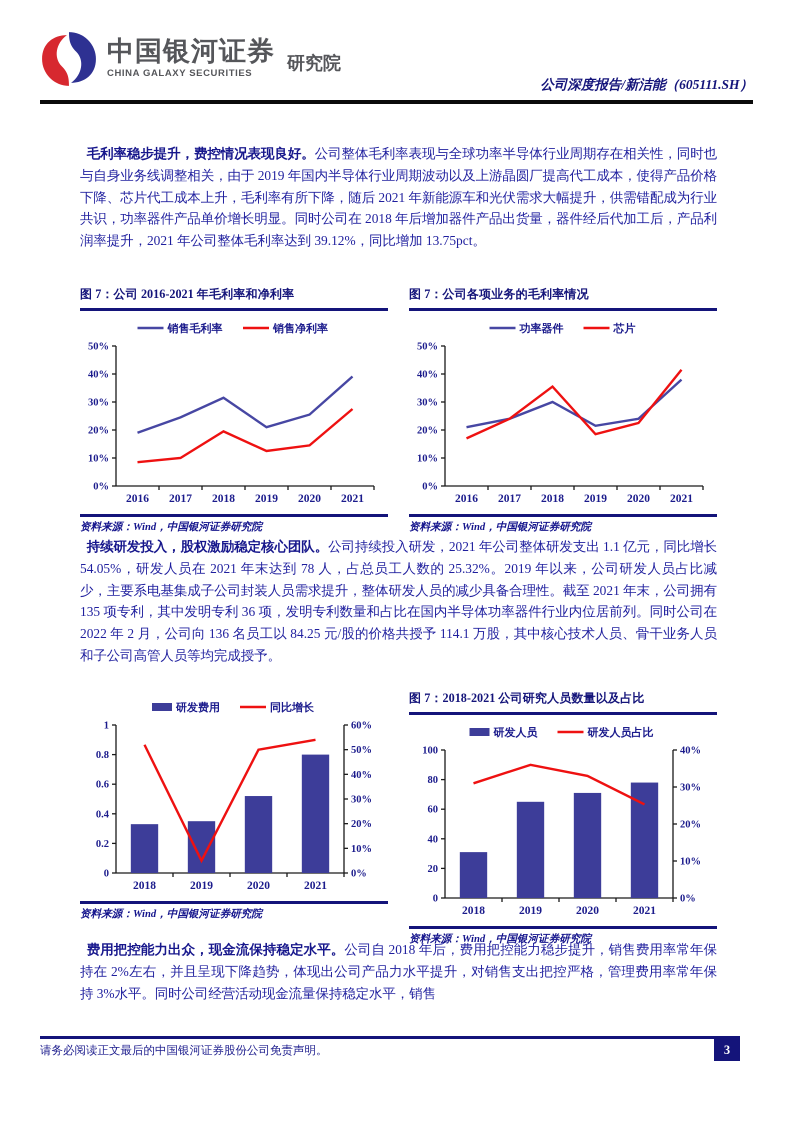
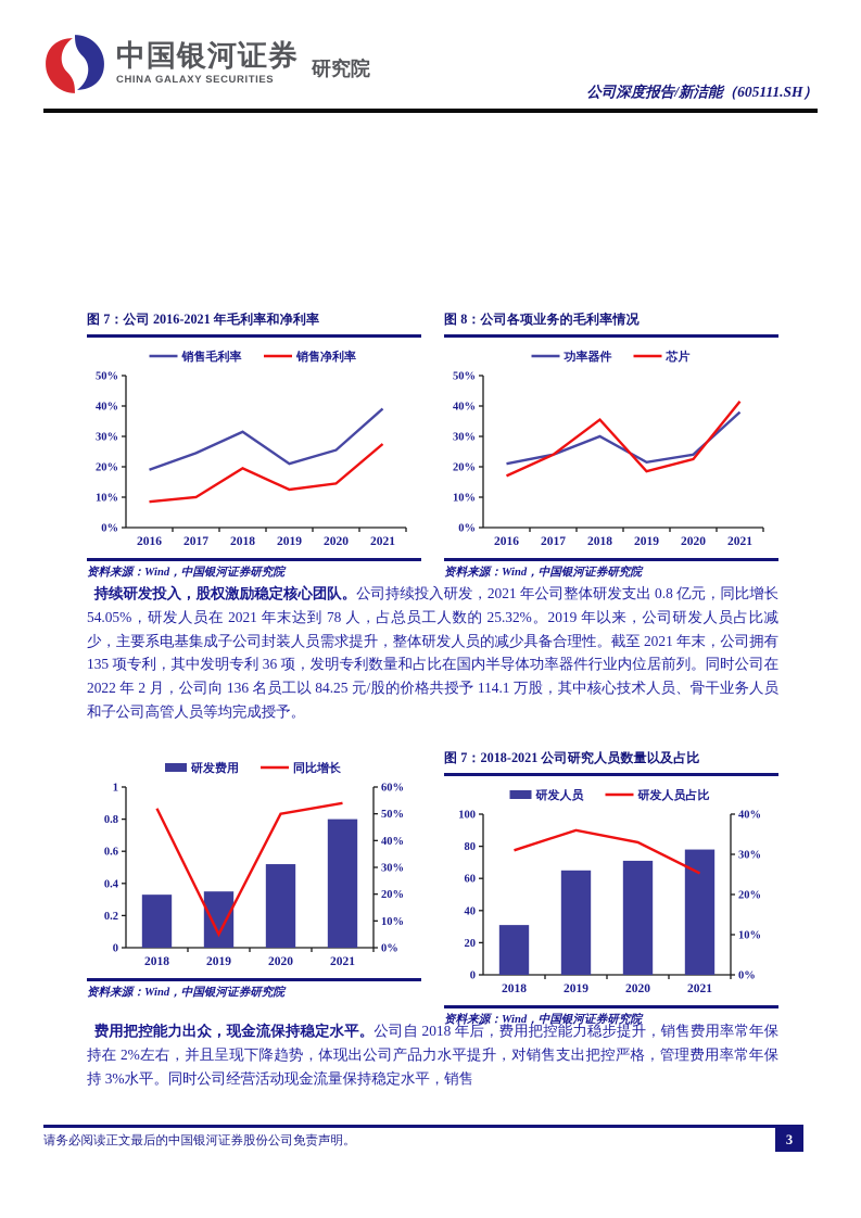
  中国银河证券
  CHINA GALAXY SECURITIES
  研究院
  公司深度报告/新洁能（605111.SH）
- 毛利率稳步提升，费控情况表现良好。公司整体毛利率表现与全球功率半导体行业周期存在相关性，同时也与自身业务线调整相关，由于 2019 年国内半导体行业周期波动以及上游晶圆厂提高代工成本，使得产品价格下降、芯片代工成本上升，毛利率有所下降，随后 2021 年新能源车和光伏需求大幅提升，供需错配成为行业共识，功率器件产品单价增长明显。同时公司在 2018 年后增加器件产品出货量，器件经后代加工后，产品利润率提升，2021 年公司整体毛利率达到 39.12%，同比增加 13.75pct。
  图 7：公司 2016-2021 年毛利率和净利率
  0%
  10%
  20%
  30%
  40%
  50%
  2016
  2017
  2018
  2019
  2020
  2021
  销售毛利率
  销售净利率
  资料来源：Wind，中国银河证券研究院
- 图 7：公司各项业务的毛利率情况
+ 图 8：公司各项业务的毛利率情况
  0%
  10%
  20%
  30%
  40%
  50%
  2016
  2017
  2018
  2019
  2020
  2021
  功率器件
  芯片
  资料来源：Wind，中国银河证券研究院
- 持续研发投入，股权激励稳定核心团队。公司持续投入研发，2021 年公司整体研发支出 1.1 亿元，同比增长 54.05%，研发人员在 2021 年末达到 78 人，占总员工人数的 25.32%。2019 年以来，公司研发人员占比减少，主要系电基集成子公司封装人员需求提升，整体研发人员的减少具备合理性。截至 2021 年末，公司拥有 135 项专利，其中发明专利 36 项，发明专利数量和占比在国内半导体功率器件行业内位居前列。同时公司在 2022 年 2 月，公司向 136 名员工以 84.25 元/股的价格共授予 114.1 万股，其中核心技术人员、骨干业务人员和子公司高管人员等均完成授予。
+ 持续研发投入，股权激励稳定核心团队。公司持续投入研发，2021 年公司整体研发支出 0.8 亿元，同比增长 54.05%，研发人员在 2021 年末达到 78 人，占总员工人数的 25.32%。2019 年以来，公司研发人员占比减少，主要系电基集成子公司封装人员需求提升，整体研发人员的减少具备合理性。截至 2021 年末，公司拥有 135 项专利，其中发明专利 36 项，发明专利数量和占比在国内半导体功率器件行业内位居前列。同时公司在 2022 年 2 月，公司向 136 名员工以 84.25 元/股的价格共授予 114.1 万股，其中核心技术人员、骨干业务人员和子公司高管人员等均完成授予。
  0
  0.2
  0.4
  0.6
  0.8
  1
  0%
  10%
  20%
  30%
  40%
  50%
  60%
  2018
  2019
  2020
  2021
  研发费用
  同比增长
  资料来源：Wind，中国银河证券研究院
  图 7：2018-2021 公司研究人员数量以及占比
  0
  20
  40
  60
  80
  100
  0%
  10%
  20%
  30%
  40%
  2018
  2019
  2020
  2021
  研发人员
  研发人员占比
  资料来源：Wind，中国银河证券研究院
  费用把控能力出众，现金流保持稳定水平。公司自 2018 年后，费用把控能力稳步提升，销售费用率常年保持在 2%左右，并且呈现下降趋势，体现出公司产品力水平提升，对销售支出把控严格，管理费用率常年保持 3%水平。同时公司经营活动现金流量保持稳定水平，销售
  请务必阅读正文最后的中国银河证券股份公司免责声明。
  3
